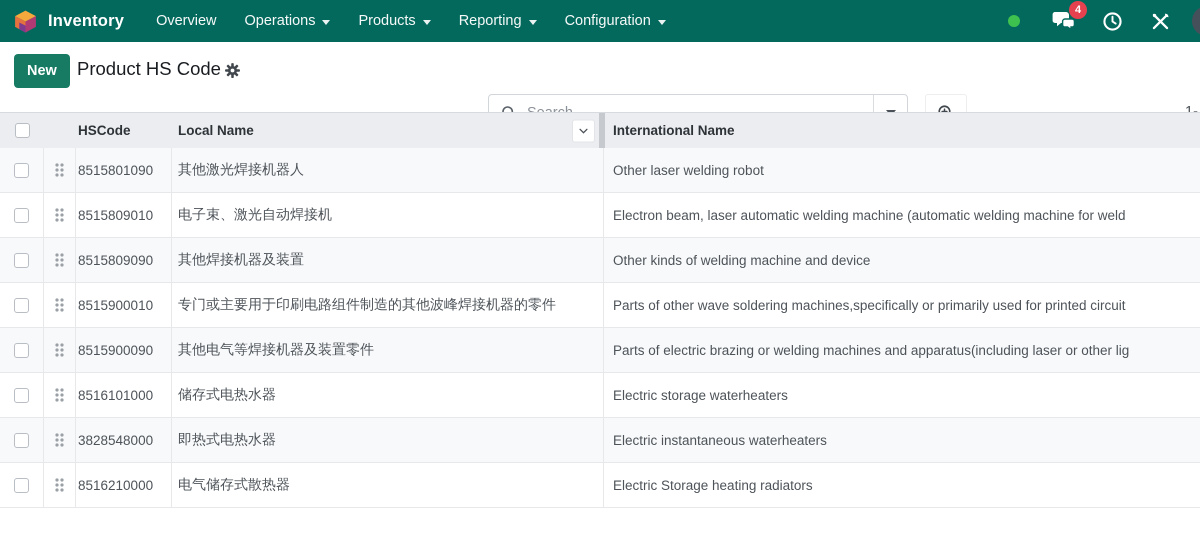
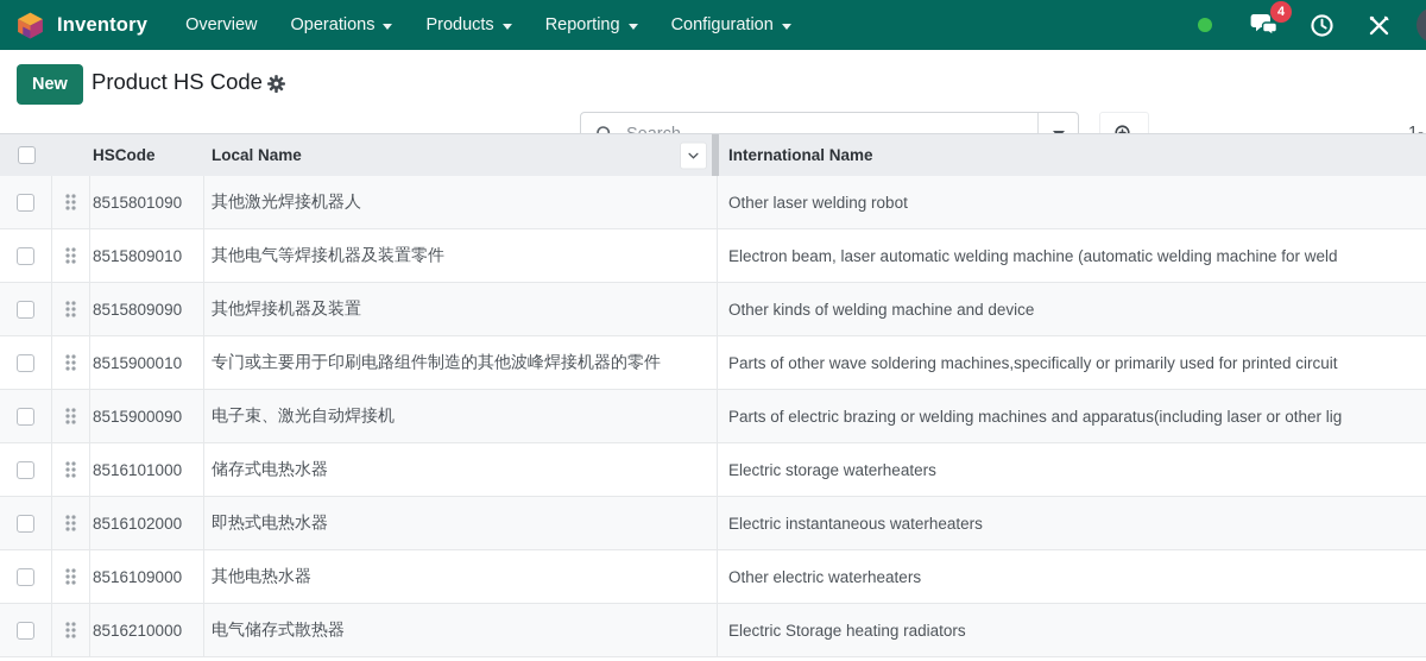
  Inventory
  Overview
  Operations
  Products
  Reporting
  Configuration
  4
  New
  Product HS Code
  HSCode
  Local Name
  International Name
  8515801090
  其他激光焊接机器人
  Other laser welding robot
  8515809010
- 电子束、激光自动焊接机
+ 其他电气等焊接机器及装置零件
  Electron beam, laser automatic welding machine (automatic welding machine for weld
  8515809090
  其他焊接机器及装置
  Other kinds of welding machine and device
  8515900010
  专门或主要用于印刷电路组件制造的其他波峰焊接机器的零件
  Parts of other wave soldering machines,specifically or primarily used for printed circuit
  8515900090
- 其他电气等焊接机器及装置零件
+ 电子束、激光自动焊接机
  Parts of electric brazing or welding machines and apparatus(including laser or other lig
  8516101000
  储存式电热水器
  Electric storage waterheaters
- 3828548000
+ 8516102000
  即热式电热水器
  Electric instantaneous waterheaters
+ 8516109000
+ 其他电热水器
+ Other electric waterheaters
  8516210000
  电气储存式散热器
  Electric Storage heating radiators
